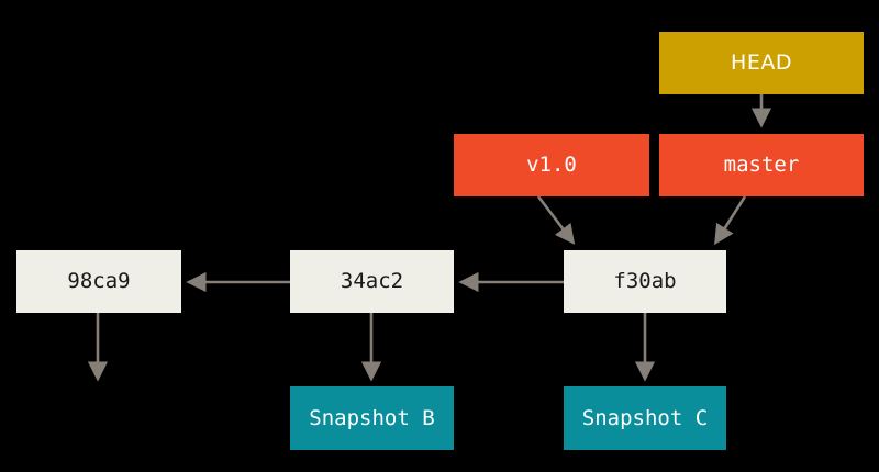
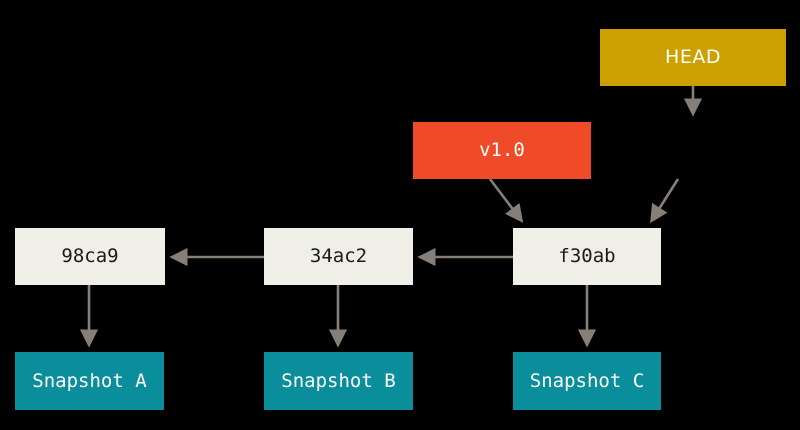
  HEAD
  v1.0
- master
  98ca9
  34ac2
  f30ab
+ Snapshot A
  Snapshot B
  Snapshot C
